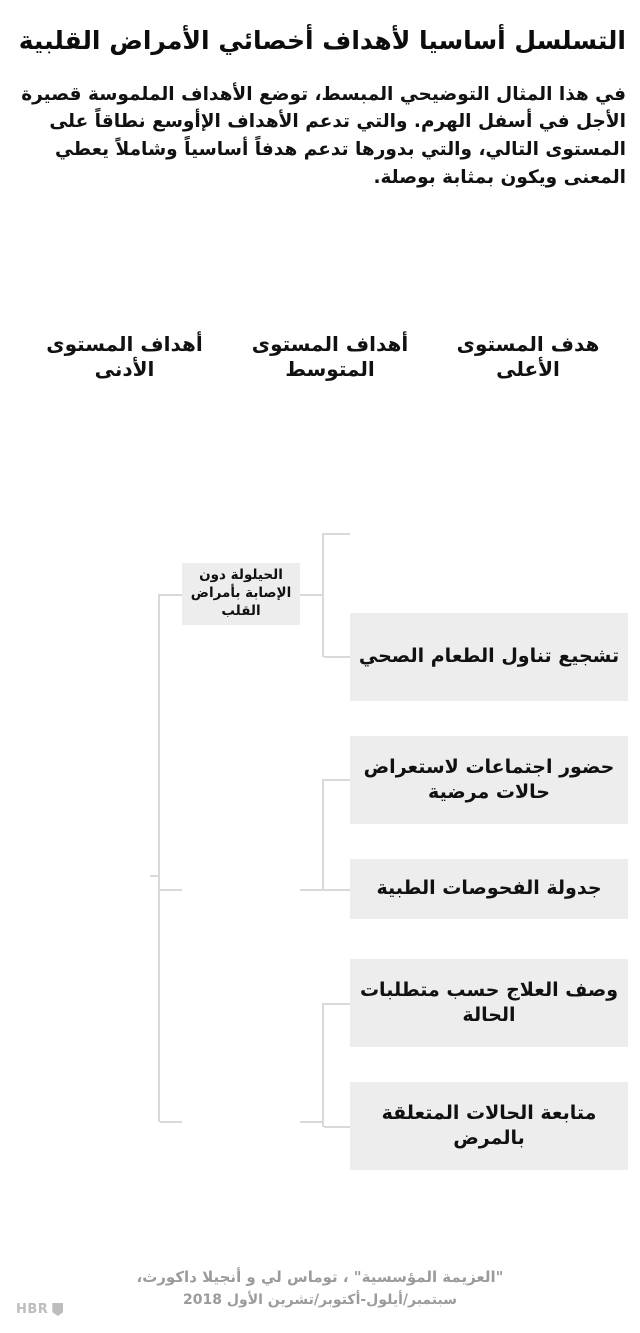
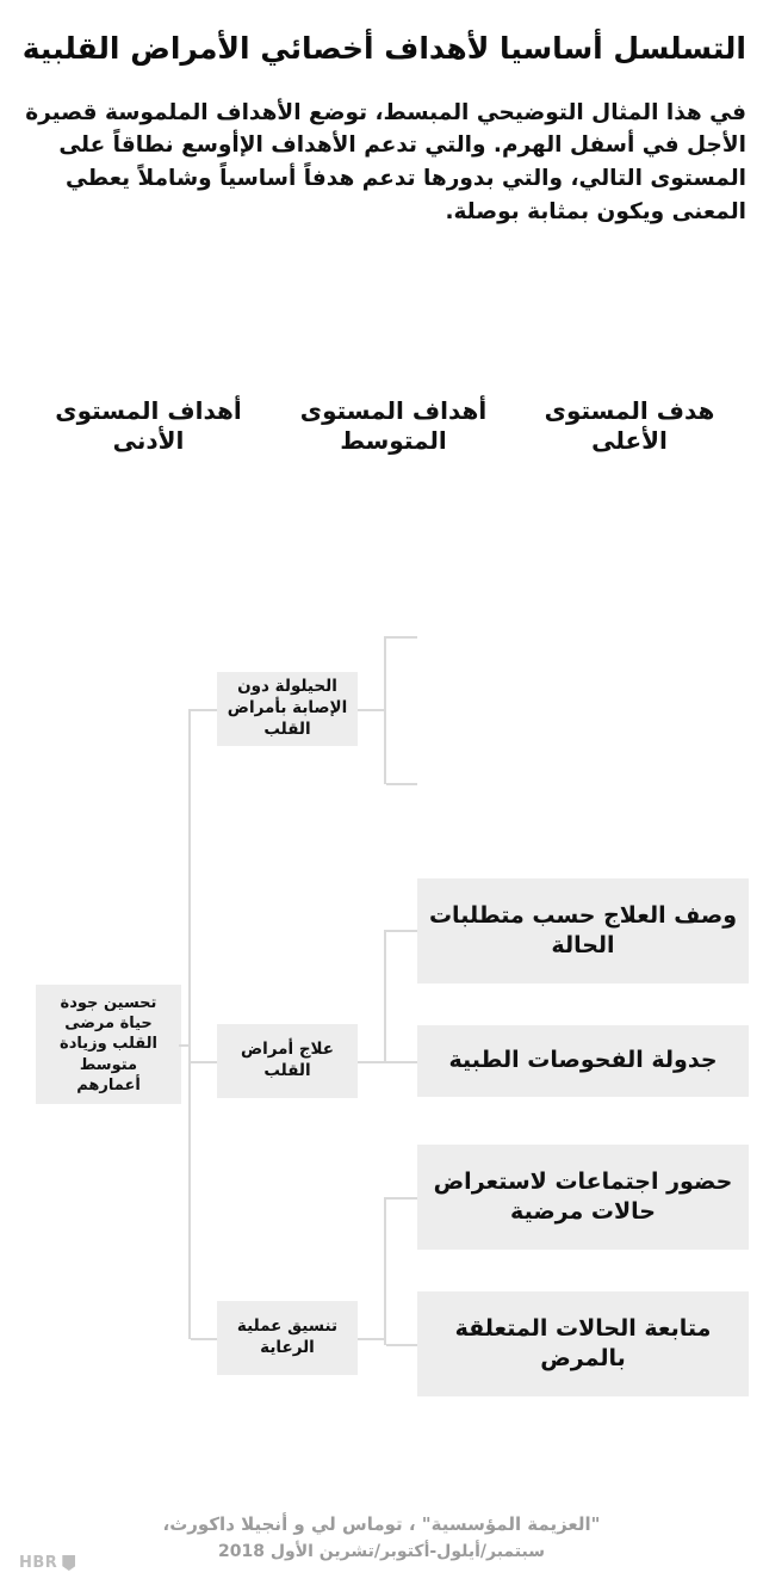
  التسلسل أساسيا لأهداف أخصائي الأمراض القلبية
  في هذا المثال التوضيحي المبسط، توضع الأهداف الملموسة قصيرة الأجل في أسفل الهرم. والتي تدعم الأهداف الإأوسع نطاقاً على المستوى التالي، والتي بدورها تدعم هدفاً أساسياً وشاملاً يعطي المعنى ويكون بمثابة بوصلة.
  هدف المستوى الأعلى
  أهداف المستوى المتوسط
  أهداف المستوى الأدنى
- تشجيع تناول الطعام الصحي
- حضور اجتماعات لاستعراض حالات مرضية
+ وصف العلاج حسب متطلبات الحالة
  جدولة الفحوصات الطبية
- وصف العلاج حسب متطلبات الحالة
+ حضور اجتماعات لاستعراض حالات مرضية
  متابعة الحالات المتعلقة بالمرض
  الحيلولة دون الإصابة بأمراض القلب
+ علاج أمراض القلب
+ تنسيق عملية الرعاية
+ تحسين جودة حياة مرضى القلب وزيادة متوسط أعمارهم
  "العزيمة المؤسسية" ، توماس لي و أنجيلا داكورث،
  سبتمبر/أيلول-أكتوبر/تشرين الأول 2018
  HBR
